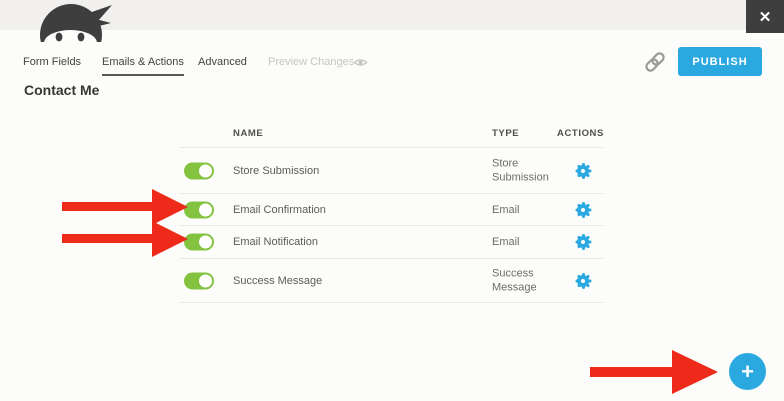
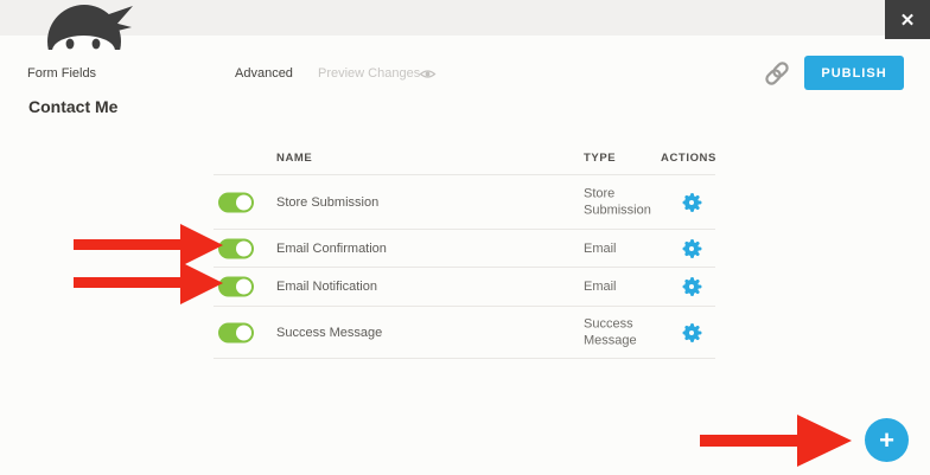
  ✕
  Form Fields
- Emails & Actions
  Advanced
  Preview Changes
  Contact Me
  PUBLISH
  NAME
  TYPE
  ACTIONS
  Store Submission
  Store Submission
  Email Confirmation
  Email
  Email Notification
  Email
  Success Message
  Success Message
  +
